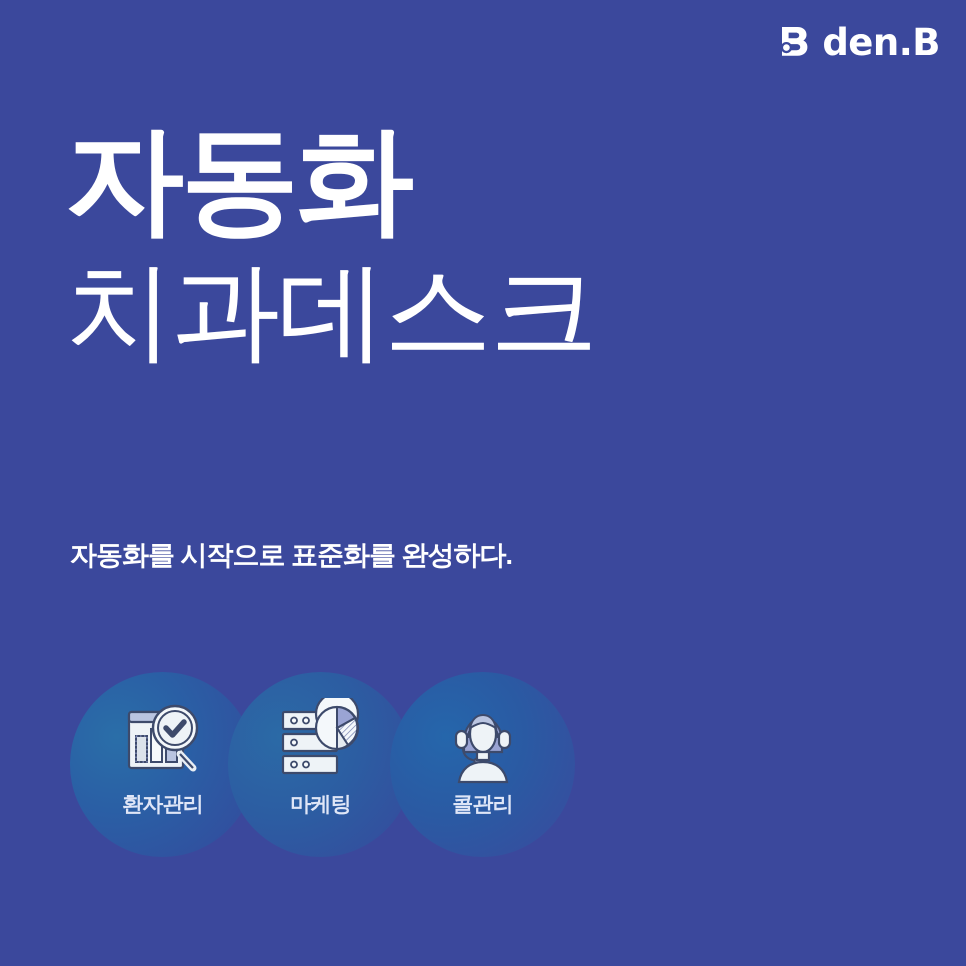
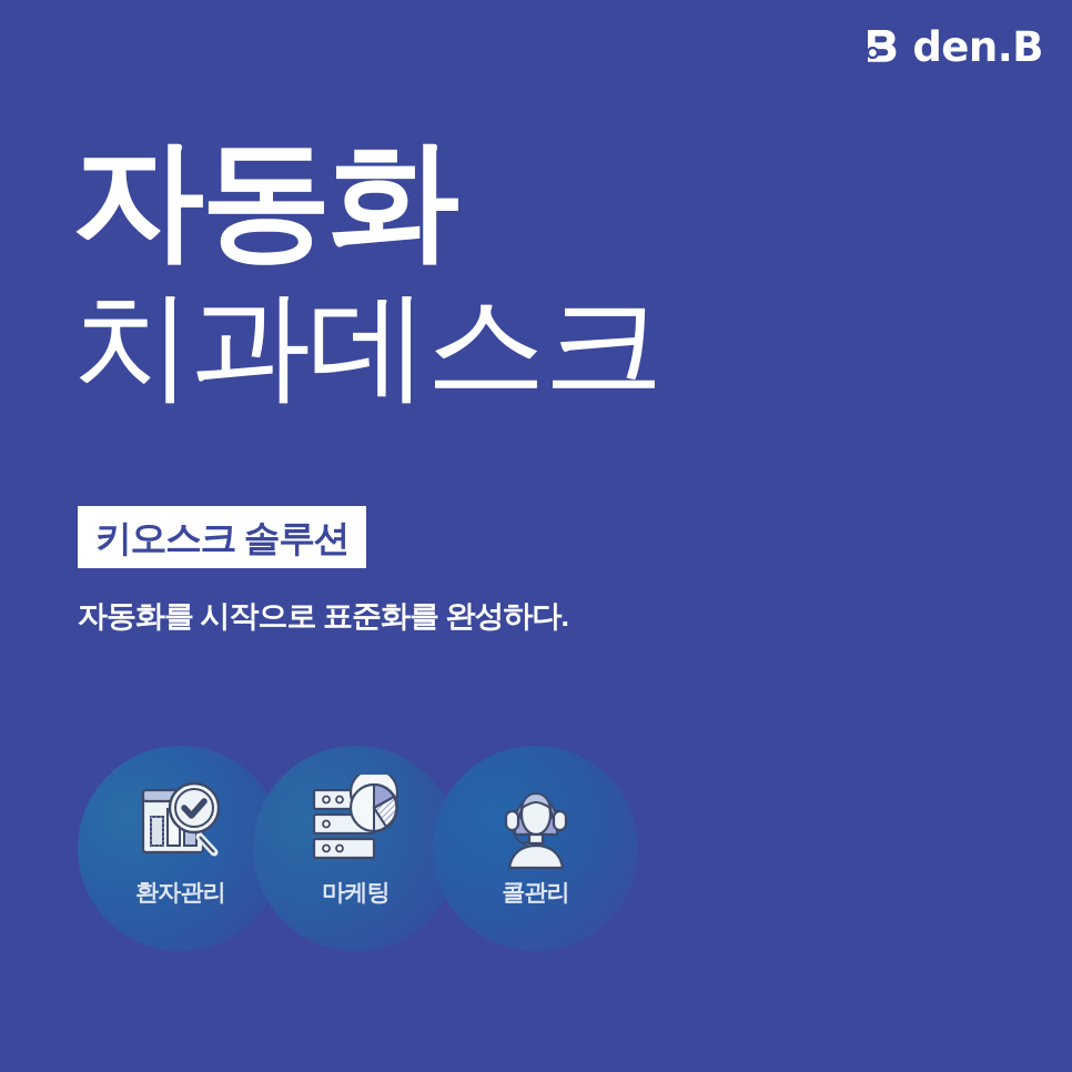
  den.B
  자동화
  치과데스크
+ 키오스크 솔루션
  자동화를 시작으로 표준화를 완성하다.
  환자관리
  마케팅
  콜관리
